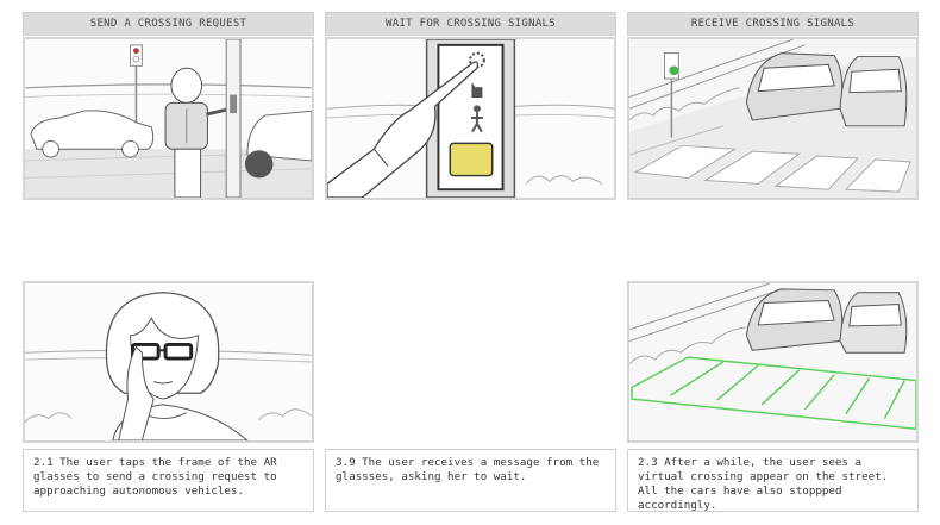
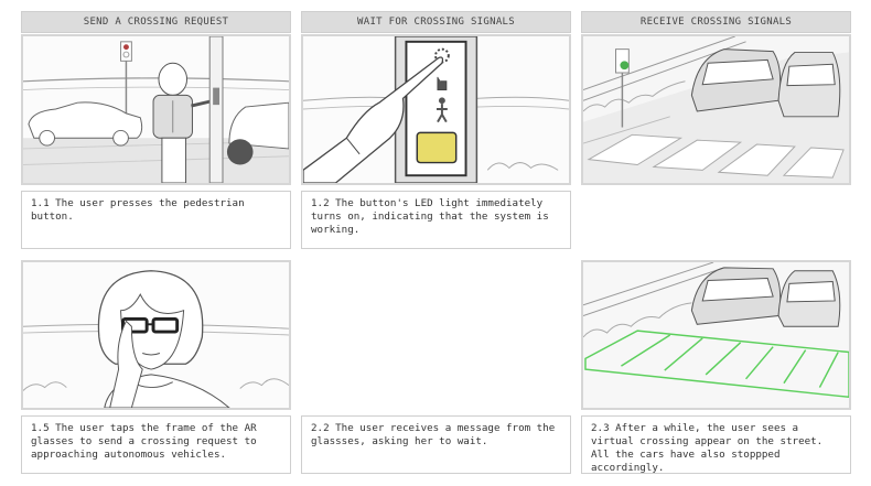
  SEND A CROSSING REQUEST
  WAIT FOR CROSSING SIGNALS
  RECEIVE CROSSING SIGNALS
+ 1.1 The user presses the pedestrian button.
+ 1.2 The button's LED light immediately turns on, indicating that the system is working.
- 2.1 The user taps the frame of the AR glasses to send a crossing request to approaching autonomous vehicles.
+ 1.5 The user taps the frame of the AR glasses to send a crossing request to approaching autonomous vehicles.
- 3.9 The user receives a message from the glassses, asking her to wait.
+ 2.2 The user receives a message from the glassses, asking her to wait.
  2.3 After a while, the user sees a virtual crossing appear on the street. All the cars have also stoppped accordingly.
